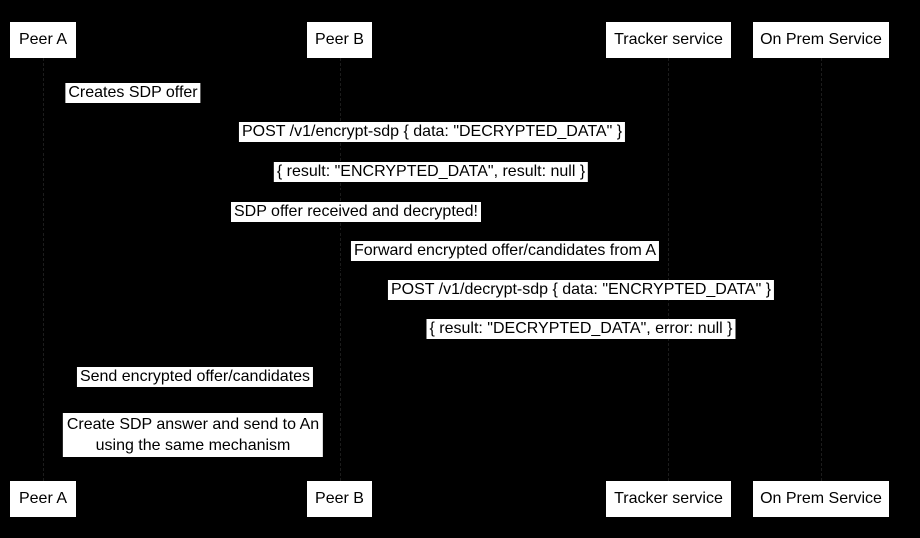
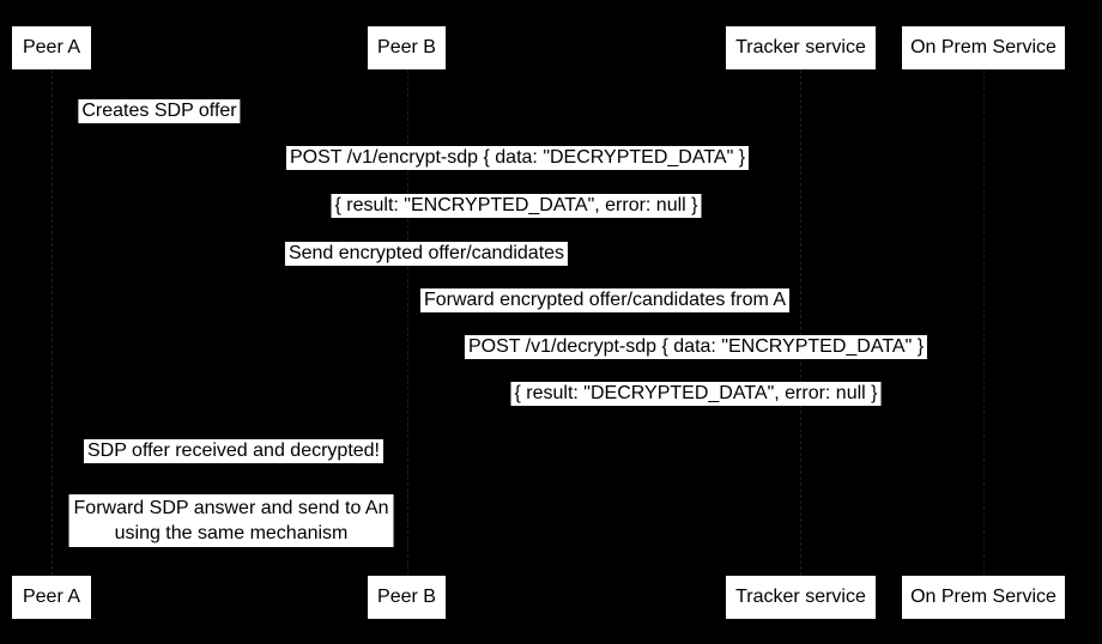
  Peer A
  Peer B
  Tracker service
  On Prem Service
  Creates SDP offer
  POST /v1/encrypt-sdp { data: "DECRYPTED_DATA" }
- { result: "ENCRYPTED_DATA", result: null }
+ { result: "ENCRYPTED_DATA", error: null }
- SDP offer received and decrypted!
+ Send encrypted offer/candidates
  Forward encrypted offer/candidates from A
  POST /v1/decrypt-sdp { data: "ENCRYPTED_DATA" }
  { result: "DECRYPTED_DATA", error: null }
- Send encrypted offer/candidates
+ SDP offer received and decrypted!
- Create SDP answer and send to An
+ Forward SDP answer and send to An
  using the same mechanism
  Peer A
  Peer B
  Tracker service
  On Prem Service
